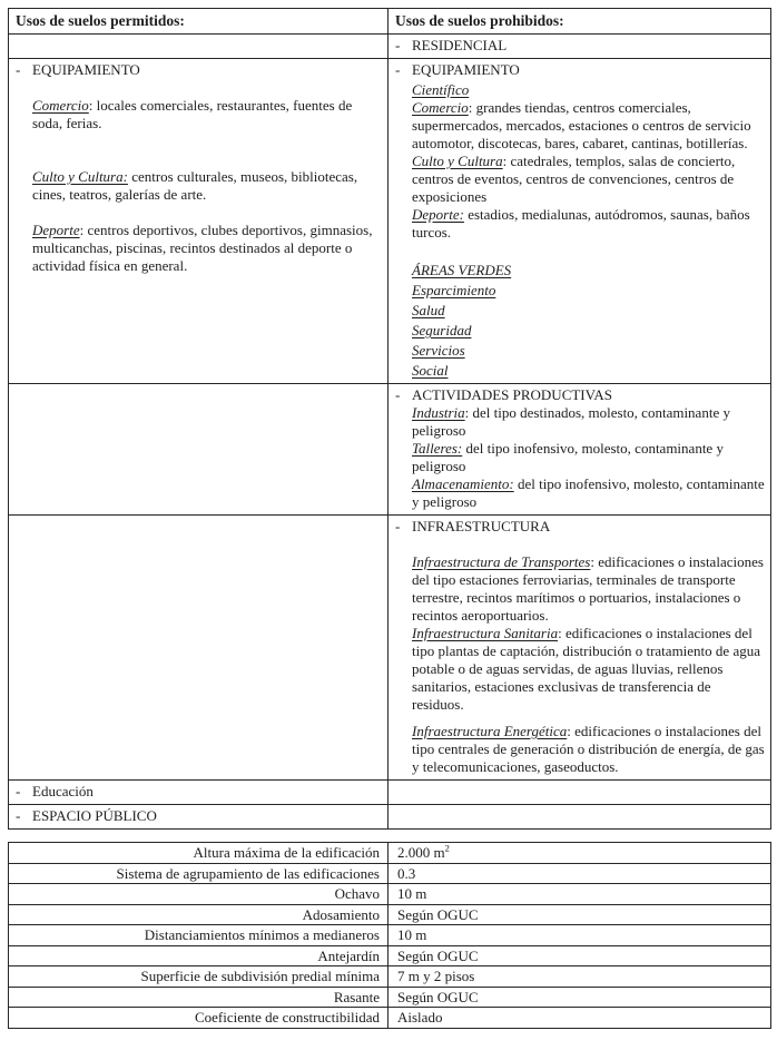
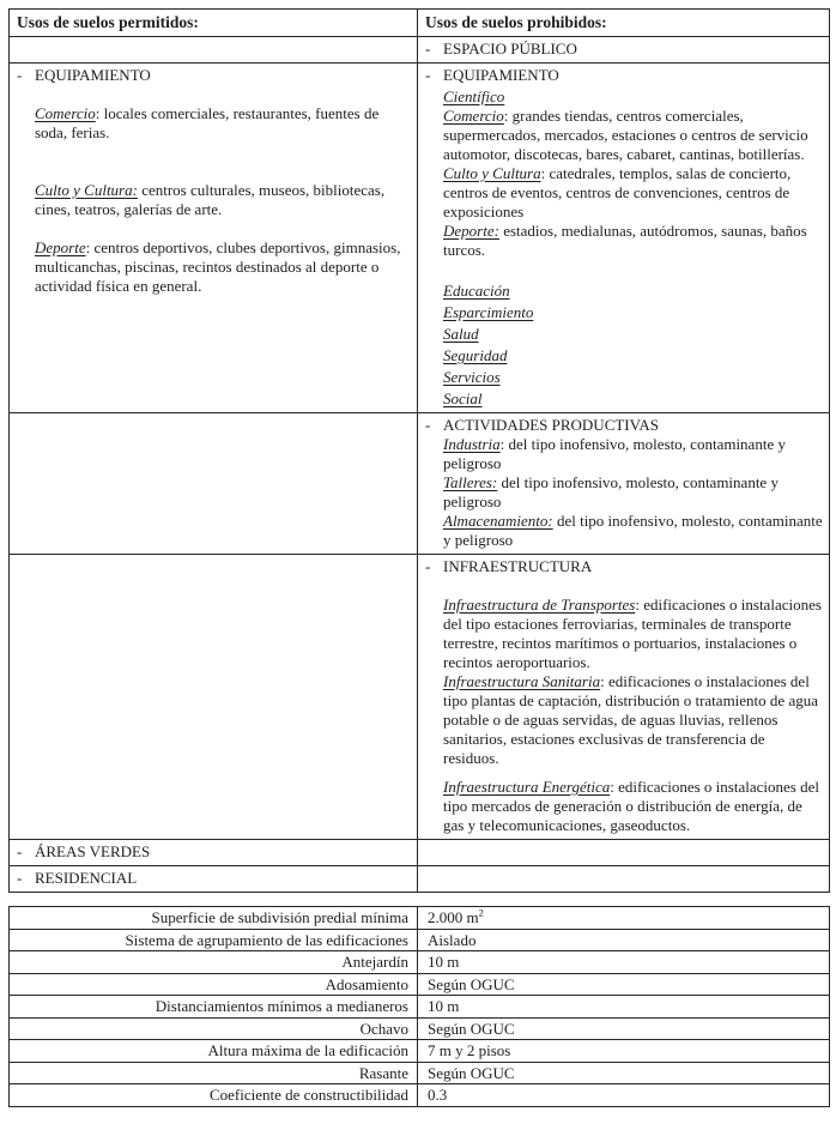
  Usos de suelos permitidos:	Usos de suelos prohibidos:
- 	- RESIDENCIAL
+ 	- ESPACIO PÚBLICO
- - EQUIPAMIENTOComercio: locales comerciales, restaurantes, fuentes de soda, ferias.Culto y Cultura: centros culturales, museos, bibliotecas, cines, teatros, galerías de arte.Deporte: centros deportivos, clubes deportivos, gimnasios, multicanchas, piscinas, recintos destinados al deporte o actividad física en general.	- EQUIPAMIENTOCientíficoComercio: grandes tiendas, centros comerciales, supermercados, mercados, estaciones o centros de servicio automotor, discotecas, bares, cabaret, cantinas, botillerías.Culto y Cultura: catedrales, templos, salas de concierto, centros de eventos, centros de convenciones, centros de exposicionesDeporte: estadios, medialunas, autódromos, saunas, baños turcos.ÁREAS VERDESEsparcimientoSaludSeguridadServiciosSocial
+ - EQUIPAMIENTOComercio: locales comerciales, restaurantes, fuentes de soda, ferias.Culto y Cultura: centros culturales, museos, bibliotecas, cines, teatros, galerías de arte.Deporte: centros deportivos, clubes deportivos, gimnasios, multicanchas, piscinas, recintos destinados al deporte o actividad física en general.	- EQUIPAMIENTOCientíficoComercio: grandes tiendas, centros comerciales, supermercados, mercados, estaciones o centros de servicio automotor, discotecas, bares, cabaret, cantinas, botillerías.Culto y Cultura: catedrales, templos, salas de concierto, centros de eventos, centros de convenciones, centros de exposicionesDeporte: estadios, medialunas, autódromos, saunas, baños turcos.EducaciónEsparcimientoSaludSeguridadServiciosSocial
- 	- ACTIVIDADES PRODUCTIVASIndustria: del tipo destinados, molesto, contaminante y peligrosoTalleres: del tipo inofensivo, molesto, contaminante y peligrosoAlmacenamiento: del tipo inofensivo, molesto, contaminante y peligroso
+ 	- ACTIVIDADES PRODUCTIVASIndustria: del tipo inofensivo, molesto, contaminante y peligrosoTalleres: del tipo inofensivo, molesto, contaminante y peligrosoAlmacenamiento: del tipo inofensivo, molesto, contaminante y peligroso
- 	- INFRAESTRUCTURAInfraestructura de Transportes: edificaciones o instalaciones del tipo estaciones ferroviarias, terminales de transporte terrestre, recintos marítimos o portuarios, instalaciones o recintos aeroportuarios.Infraestructura Sanitaria: edificaciones o instalaciones del tipo plantas de captación, distribución o tratamiento de agua potable o de aguas servidas, de aguas lluvias, rellenos sanitarios, estaciones exclusivas de transferencia de residuos.Infraestructura Energética: edificaciones o instalaciones del tipo centrales de generación o distribución de energía, de gas y telecomunicaciones, gaseoductos.
+ 	- INFRAESTRUCTURAInfraestructura de Transportes: edificaciones o instalaciones del tipo estaciones ferroviarias, terminales de transporte terrestre, recintos marítimos o portuarios, instalaciones o recintos aeroportuarios.Infraestructura Sanitaria: edificaciones o instalaciones del tipo plantas de captación, distribución o tratamiento de agua potable o de aguas servidas, de aguas lluvias, rellenos sanitarios, estaciones exclusivas de transferencia de residuos.Infraestructura Energética: edificaciones o instalaciones del tipo mercados de generación o distribución de energía, de gas y telecomunicaciones, gaseoductos.
- - Educación
+ - ÁREAS VERDES
- - ESPACIO PÚBLICO
+ - RESIDENCIAL
- Altura máxima de la edificación	2.000 m2
+ Superficie de subdivisión predial mínima	2.000 m2
- Sistema de agrupamiento de las edificaciones	0.3
+ Sistema de agrupamiento de las edificaciones	Aislado
- Ochavo	10 m
+ Antejardín	10 m
  Adosamiento	Según OGUC
  Distanciamientos mínimos a medianeros	10 m
- Antejardín	Según OGUC
+ Ochavo	Según OGUC
- Superficie de subdivisión predial mínima	7 m y 2 pisos
+ Altura máxima de la edificación	7 m y 2 pisos
  Rasante	Según OGUC
- Coeficiente de constructibilidad	Aislado
+ Coeficiente de constructibilidad	0.3
